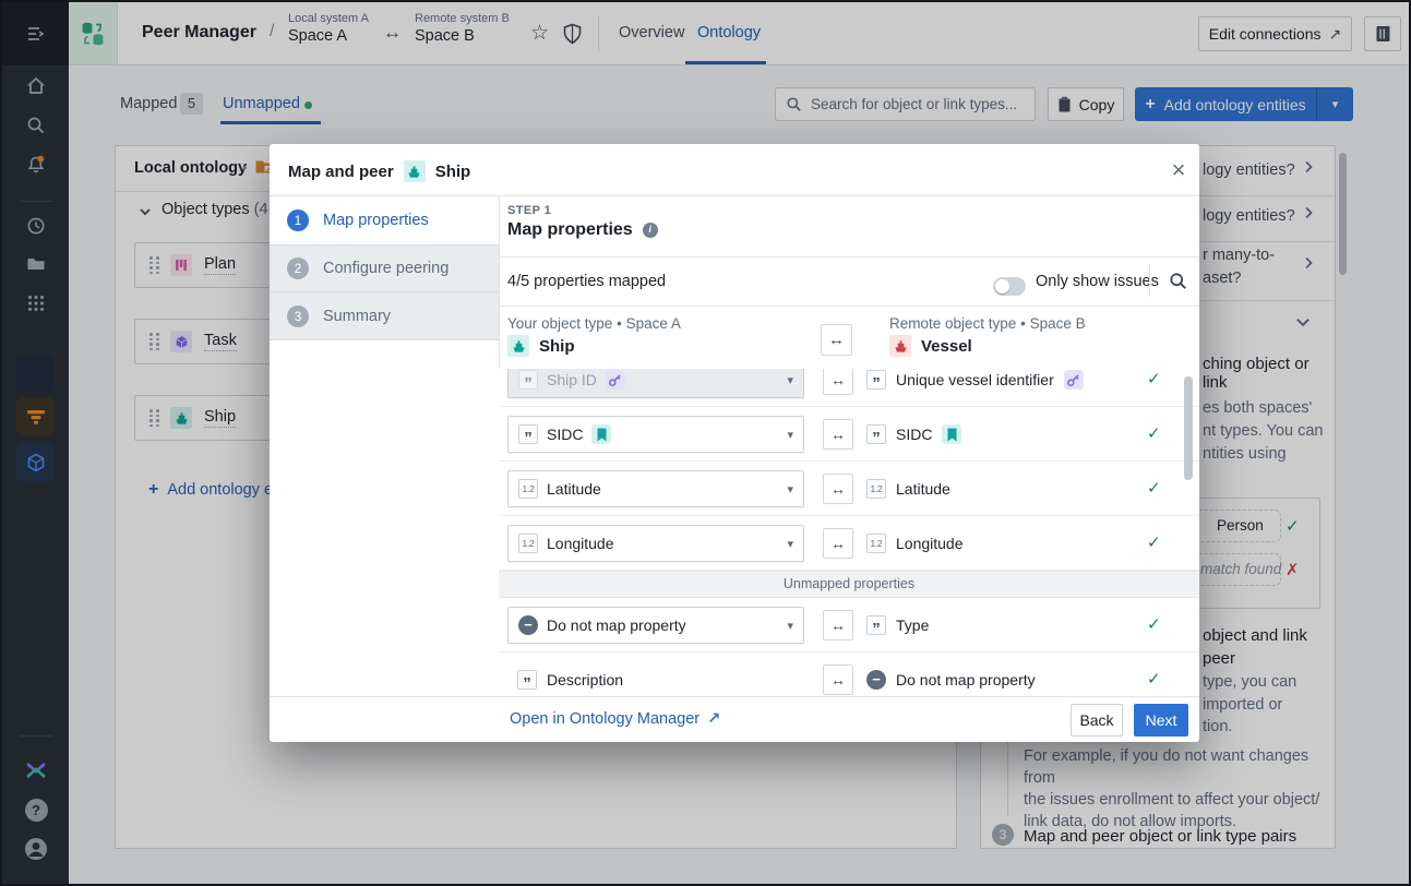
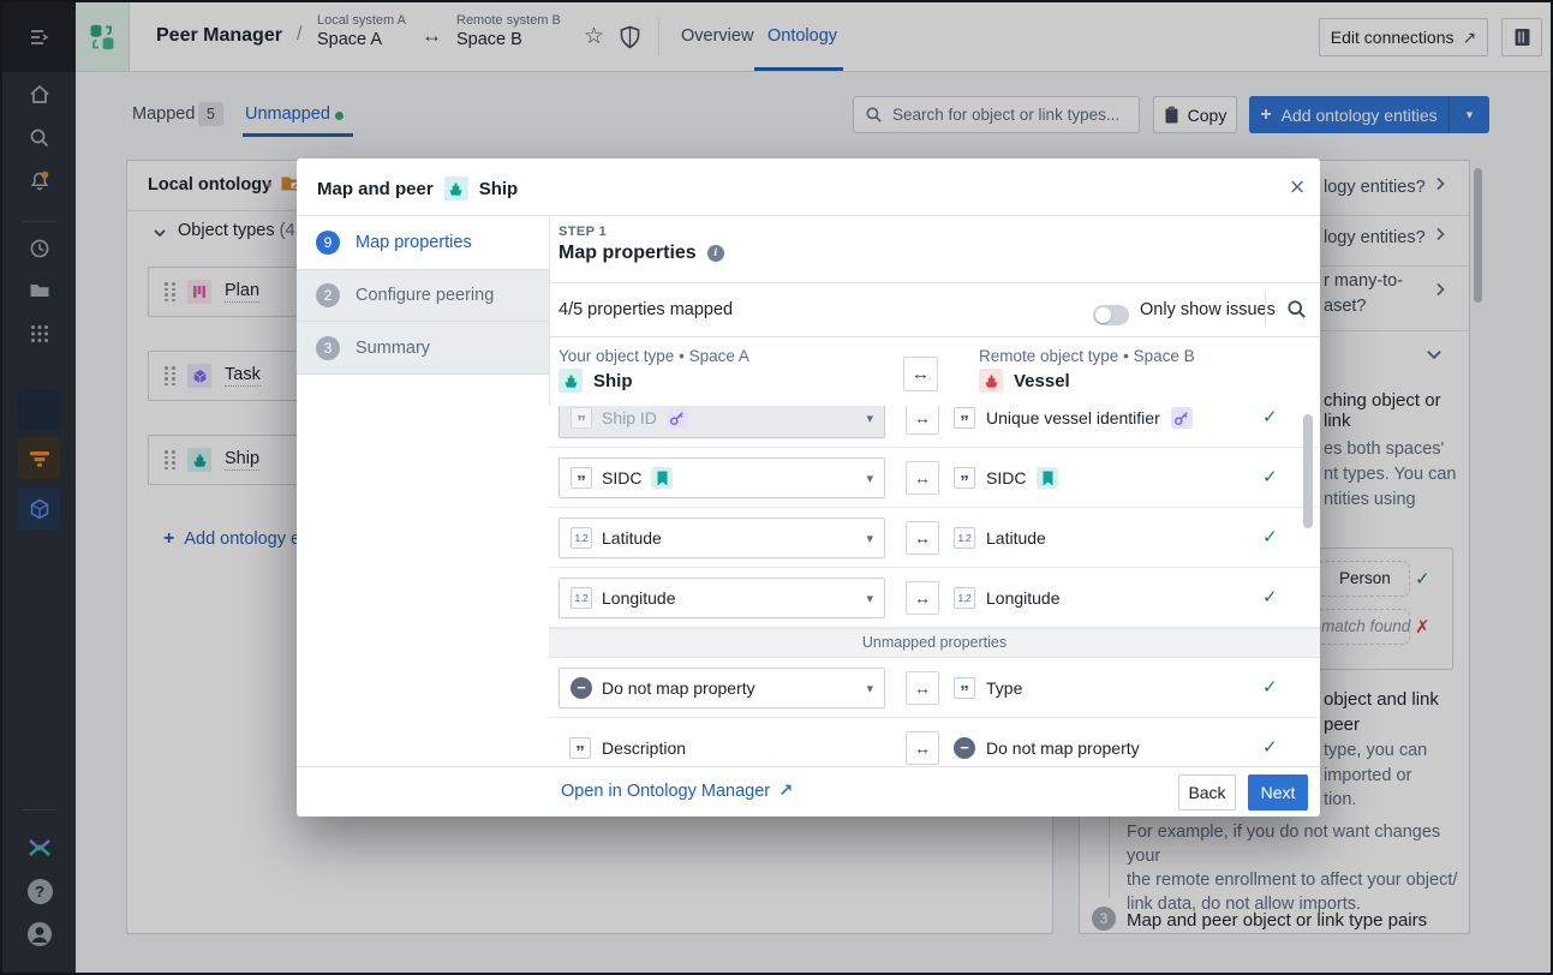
  ?
  Peer Manager
  /
  Local system A
  Space A
  ↔
  Remote system B
  Space B
  ☆
  Overview
  Ontology
  Edit connections
  ↗
  Mapped
  5
  Unmapped
  Search for object or link types...
  Copy
  +
  Add ontology entities
  ▾
  Local ontology
  •
  Object types (4
  Plan
  Task
  Ship
  +
  Add ontology
  logy entities?
  logy entities?
  r many-to-
  aset?
  ching object or link
  es both spaces'
  nt types. You can
  ntities using
  Person
  ✓
  match found
  ✗
  object and link
  peer
  type, you can
  imported or
  tion.
- For example, if you do not want changes from
+ For example, if you do not want changes your
- the issues enrollment to affect your object/
+ the remote enrollment to affect your object/
  link data, do not allow imports.
  3
  Map and peer object or link type pairs
  Map and peer
  Ship
  ×
- 1
+ 9
  Map properties
  2
  Configure peering
  3
  Summary
  STEP 1
  Map properties
  i
  4/5 properties mapped
  Only show issues
  Your object type • Space A
  Ship
  ↔
  Remote object type • Space B
  Vessel
  ”
  Ship ID
  ▾
  ↔
  ”
  Unique vessel identifier
  ✓
  ”
  SIDC
  ▾
  ↔
  ”
  SIDC
  ✓
  1.2
  Latitude
  ▾
  ↔
  1.2
  Latitude
  ✓
  1.2
  Longitude
  ▾
  ↔
  1.2
  Longitude
  ✓
  Unmapped properties
  −
  Do not map property
  ▾
  ↔
  ”
  Type
  ✓
  ”
  Description
  ↔
  −
  Do not map property
  ✓
  Open in Ontology Manager
  ↗
  Back
  Next
